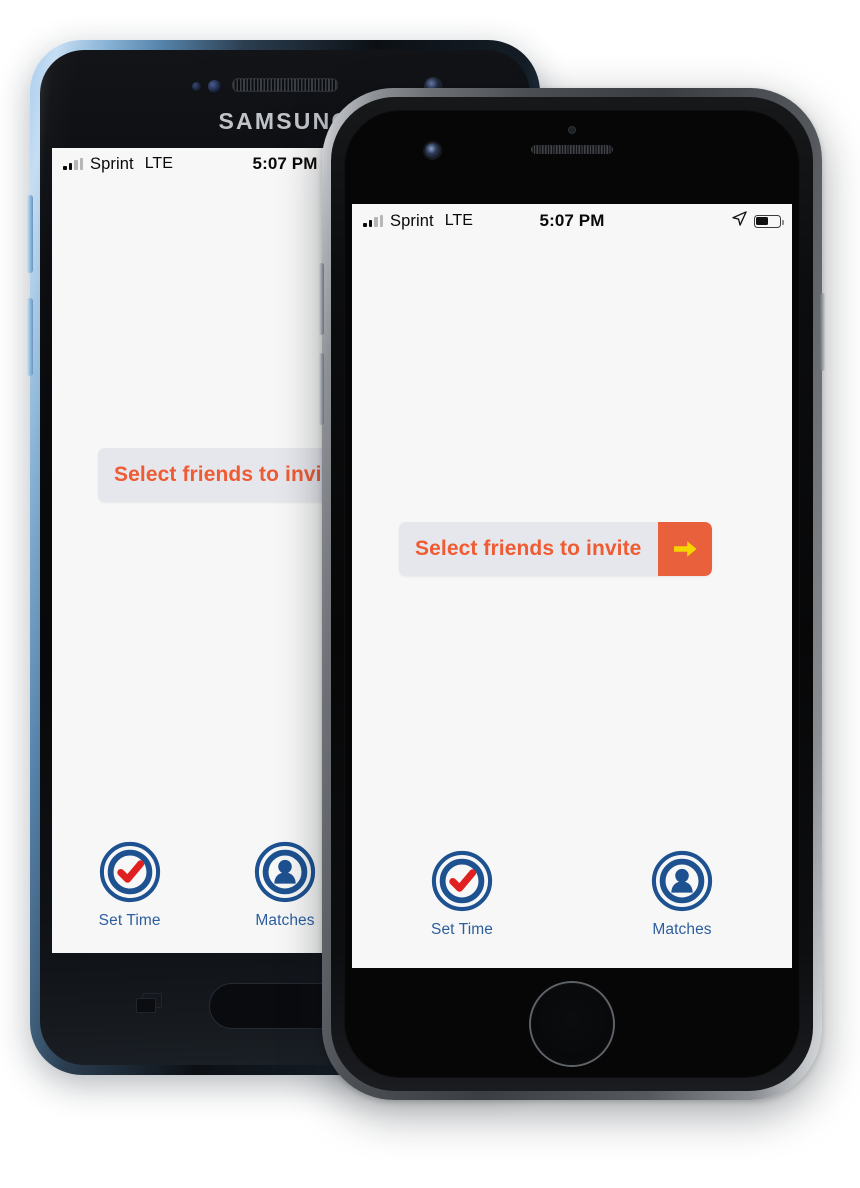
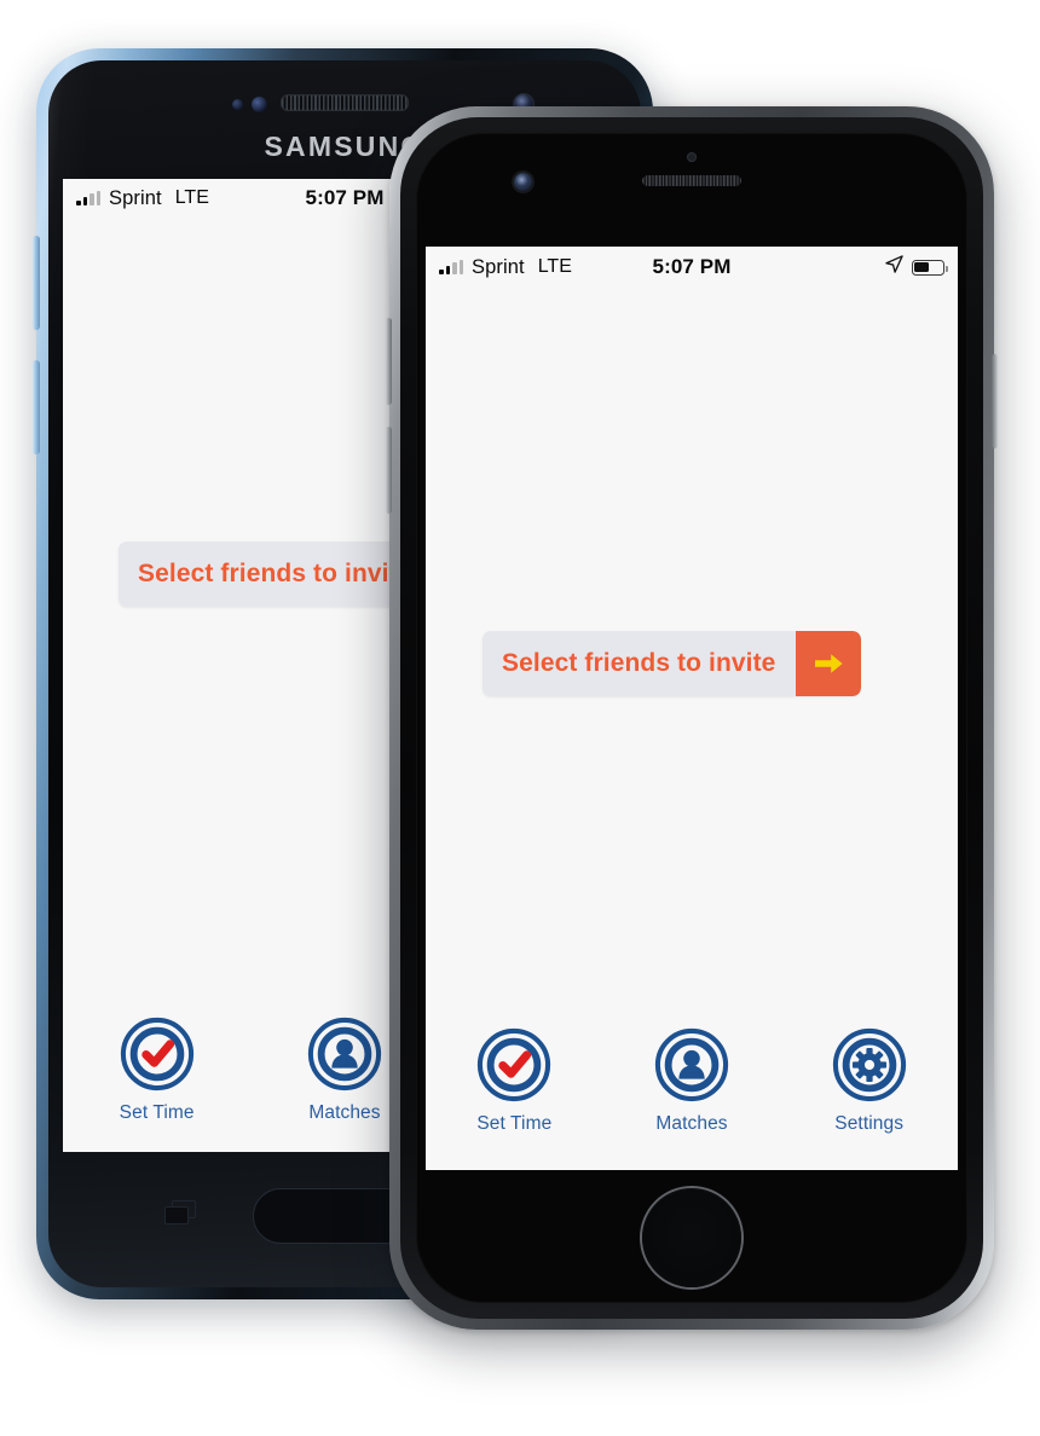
  Sprint
  LTE
  5:07 PM
  Select friends to invi
  Set Time
  Matches
  Sprint
  LTE
  5:07 PM
  Select friends to invite
  Set Time
  Matches
+ Settings
